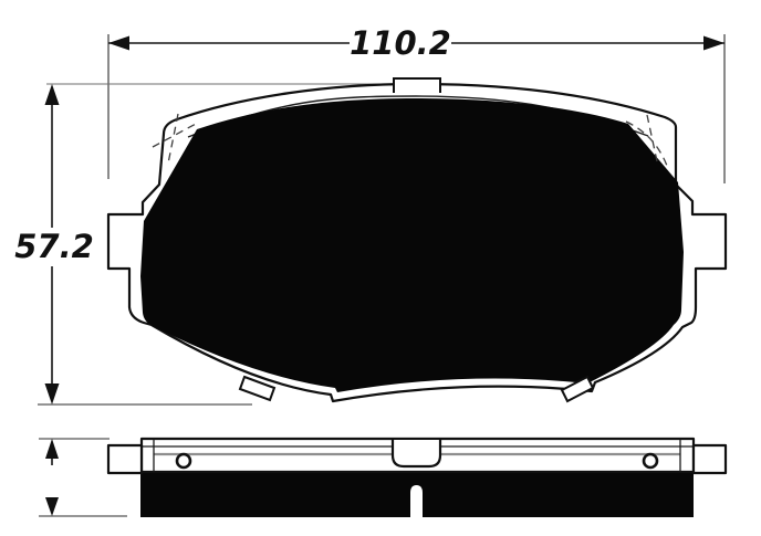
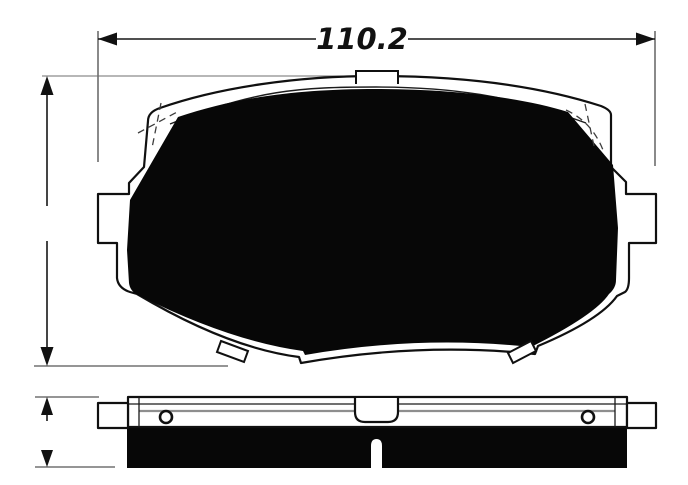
  110.2
- 57.2
